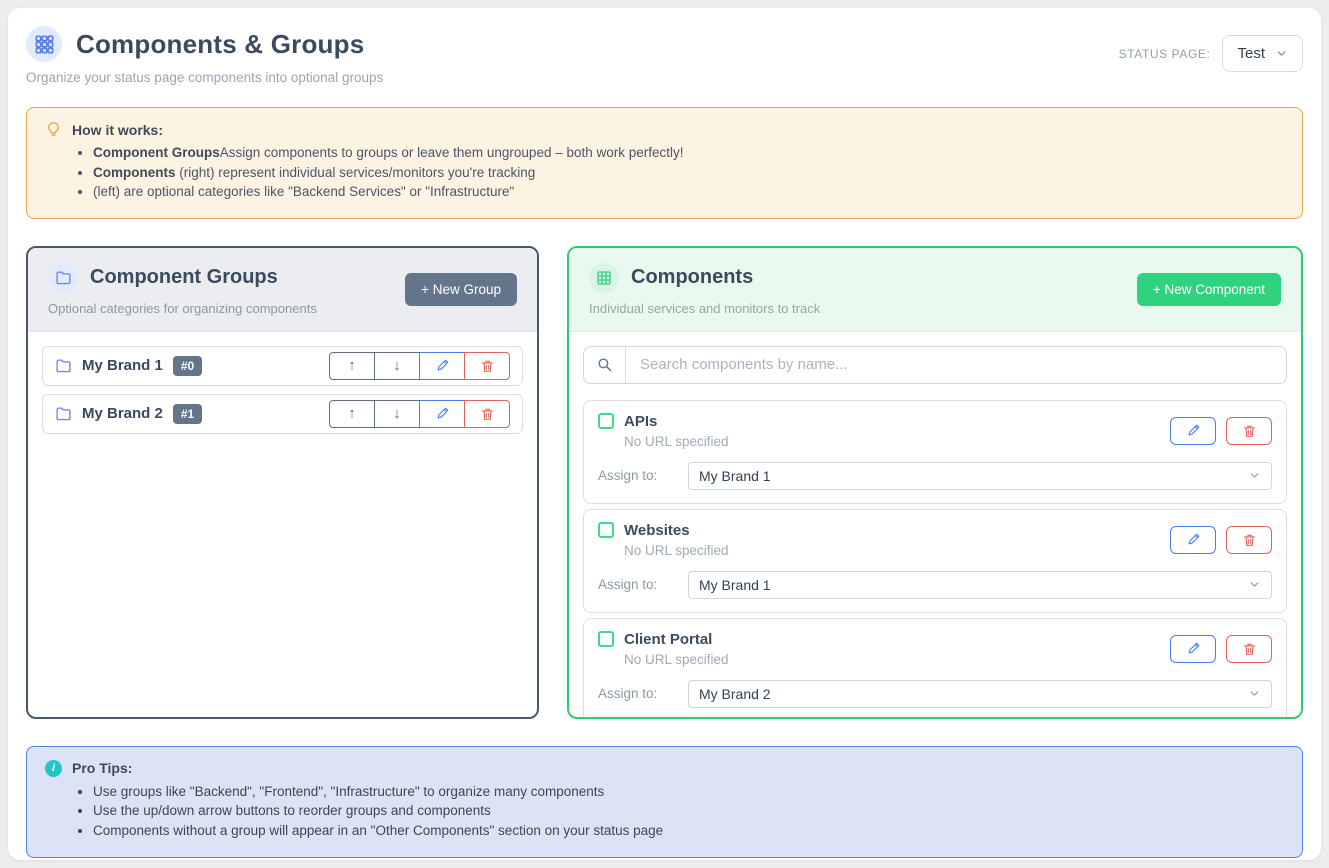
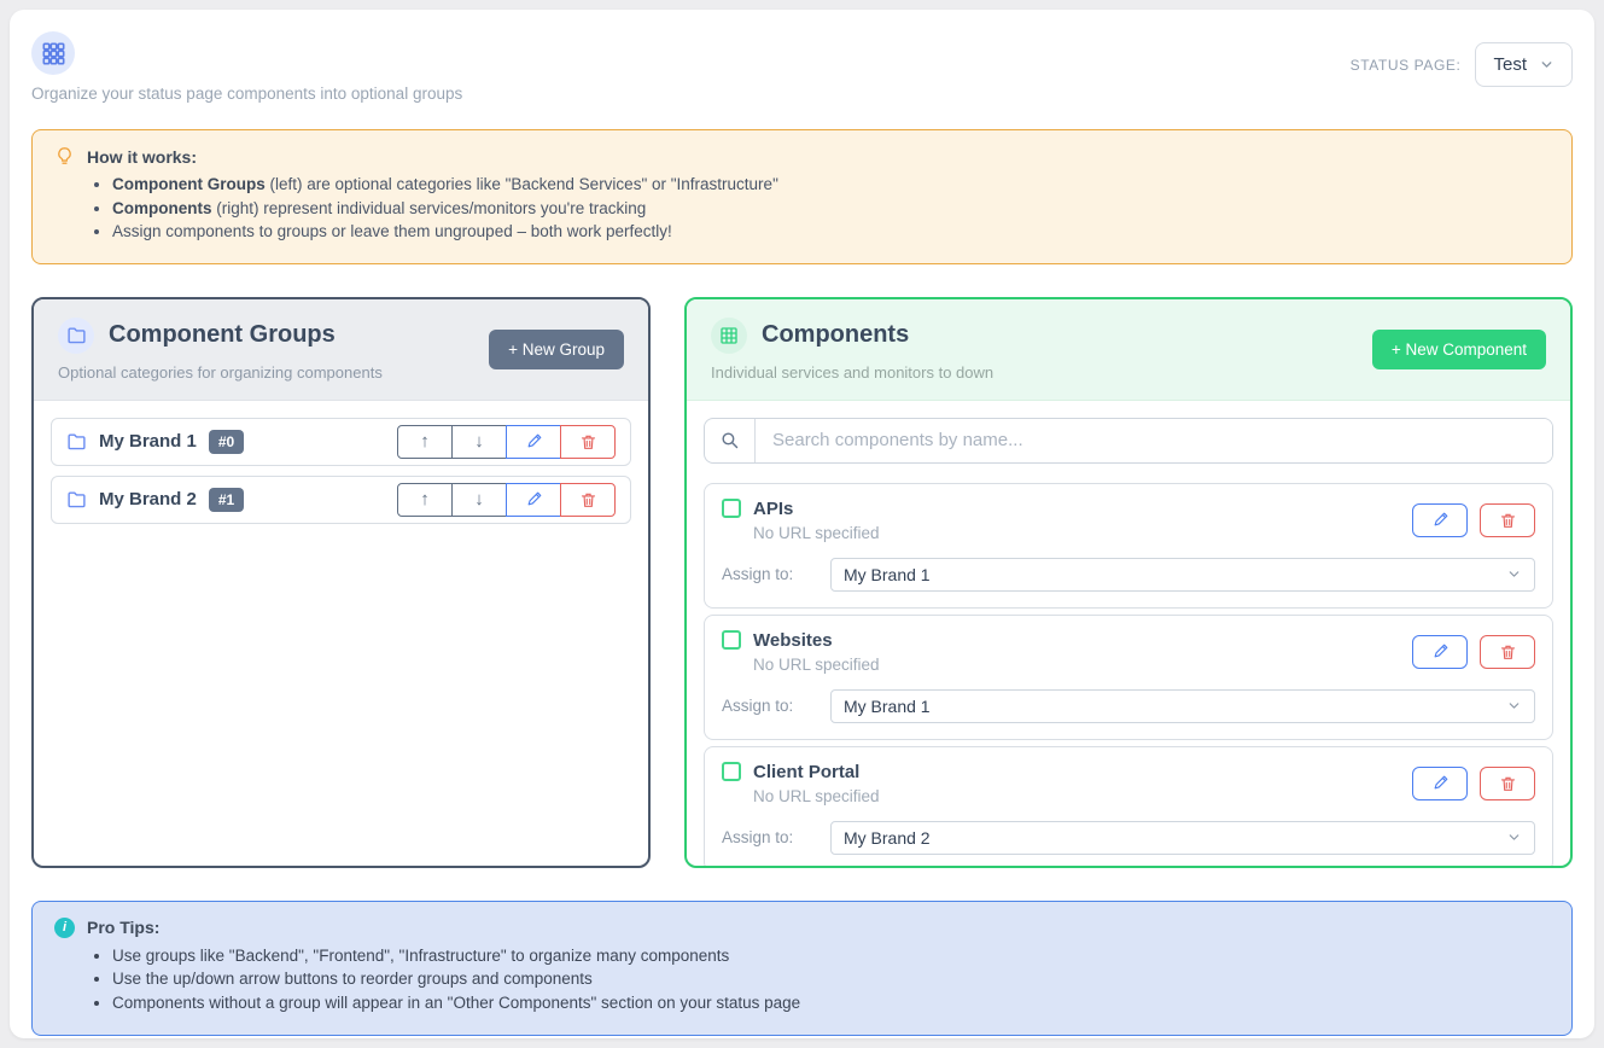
- Components & Groups
  Organize your status page components into optional groups
  STATUS PAGE:
  Test
  How it works:
- Component GroupsAssign components to groups or leave them ungrouped – both work perfectly!
+ Component Groups (left) are optional categories like "Backend Services" or "Infrastructure"
  Components (right) represent individual services/monitors you're tracking
- (left) are optional categories like "Backend Services" or "Infrastructure"
+ Assign components to groups or leave them ungrouped – both work perfectly!
  Component Groups
  Optional categories for organizing components
  + New Group
  My Brand 1
  #0
  ↑
  ↓
  My Brand 2
  #1
  ↑
  ↓
  Components
- Individual services and monitors to track
+ Individual services and monitors to down
  + New Component
  Search components by name...
  APIs
  No URL specified
  Assign to:
  My Brand 1
  Websites
  No URL specified
  Assign to:
  My Brand 1
  Client Portal
  No URL specified
  Assign to:
  My Brand 2
  i
  Pro Tips:
  Use groups like "Backend", "Frontend", "Infrastructure" to organize many components
  Use the up/down arrow buttons to reorder groups and components
  Components without a group will appear in an "Other Components" section on your status page
